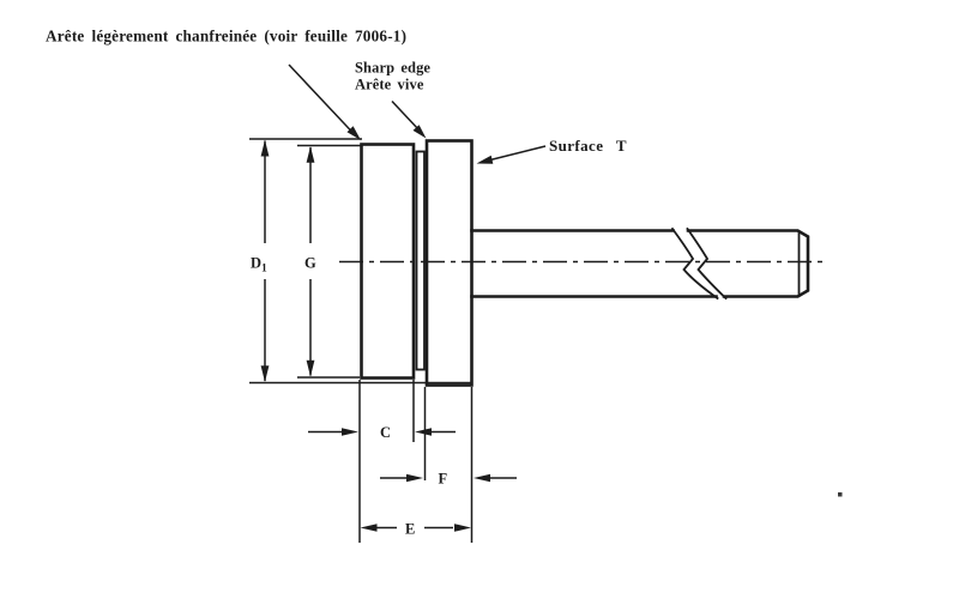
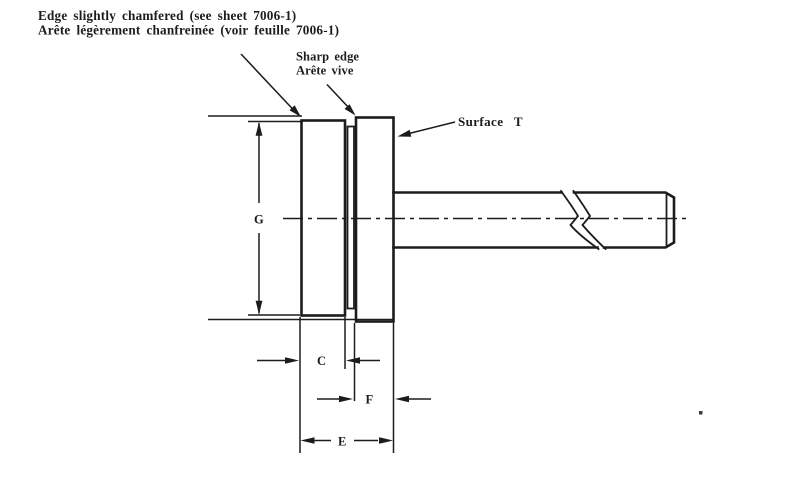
+ Edge slightly chamfered (see sheet 7006-1)
  Arête légèrement chanfreinée (voir feuille 7006-1)
  Sharp edge
  Arête vive
  Surface T
- D1
  G
  C
  F
  E
